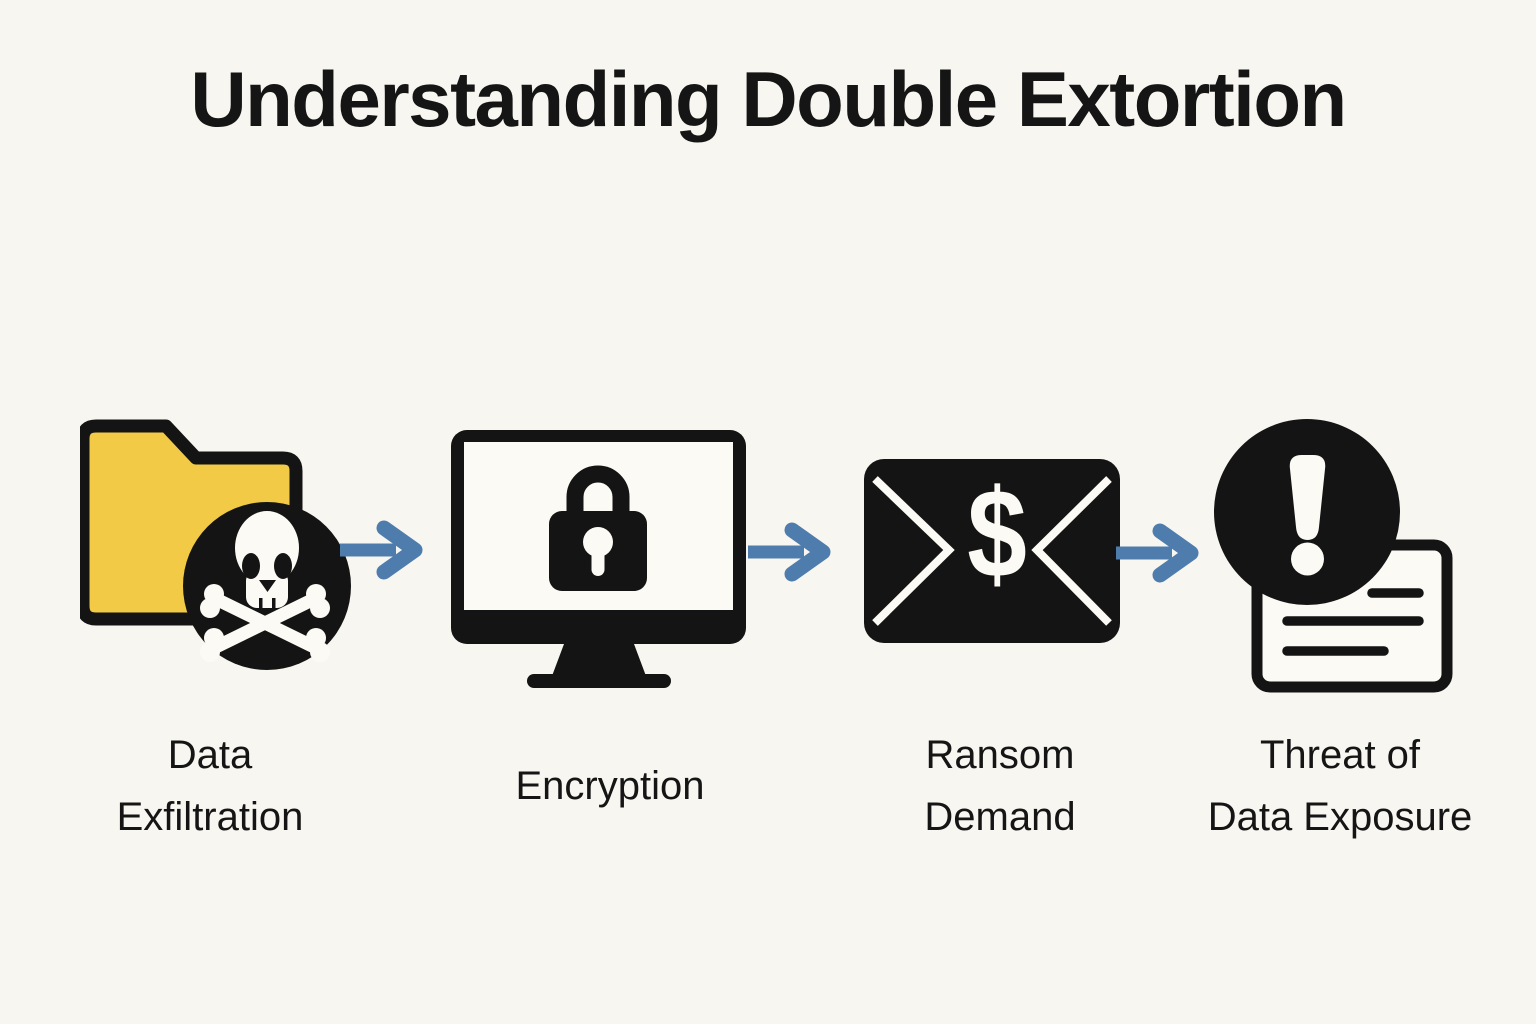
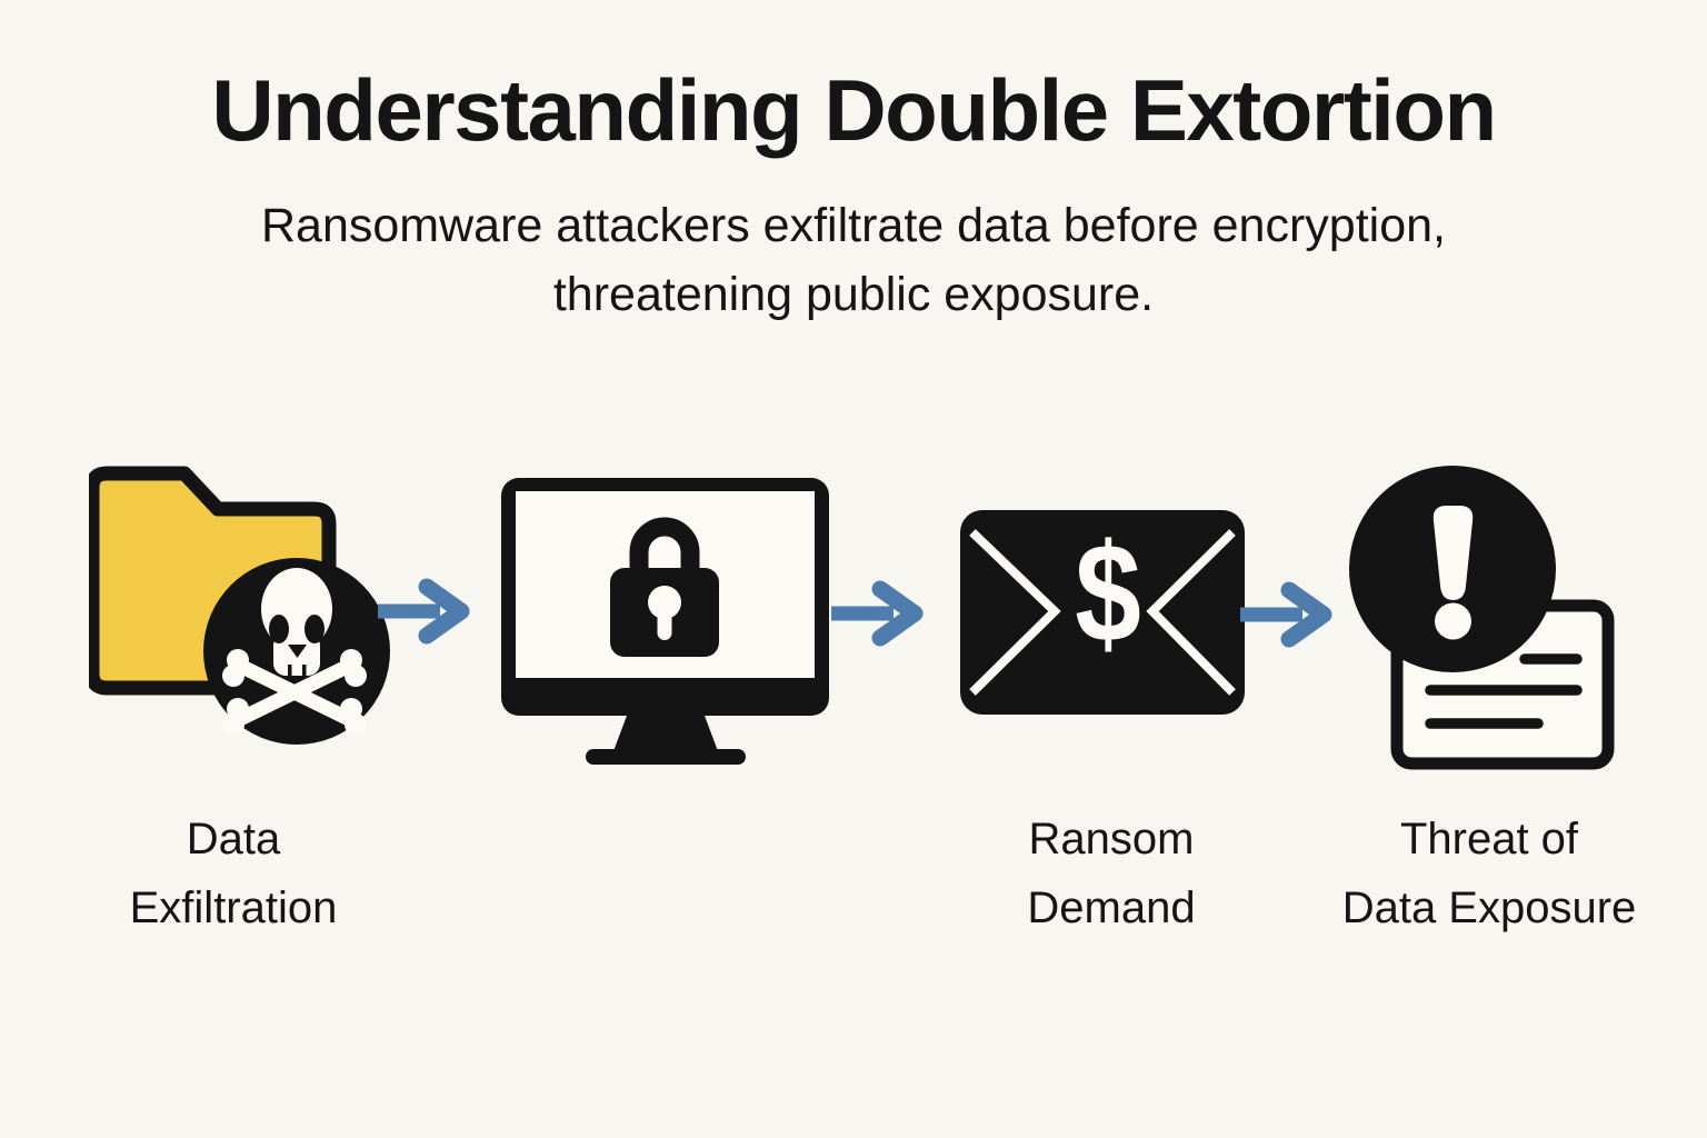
  Understanding Double Extortion
+ Ransomware attackers exfiltrate data before encryption,
+ threatening public exposure.
  Data
  Exfiltration
- Encryption
  $
  Ransom
  Demand
  Threat of
  Data Exposure
